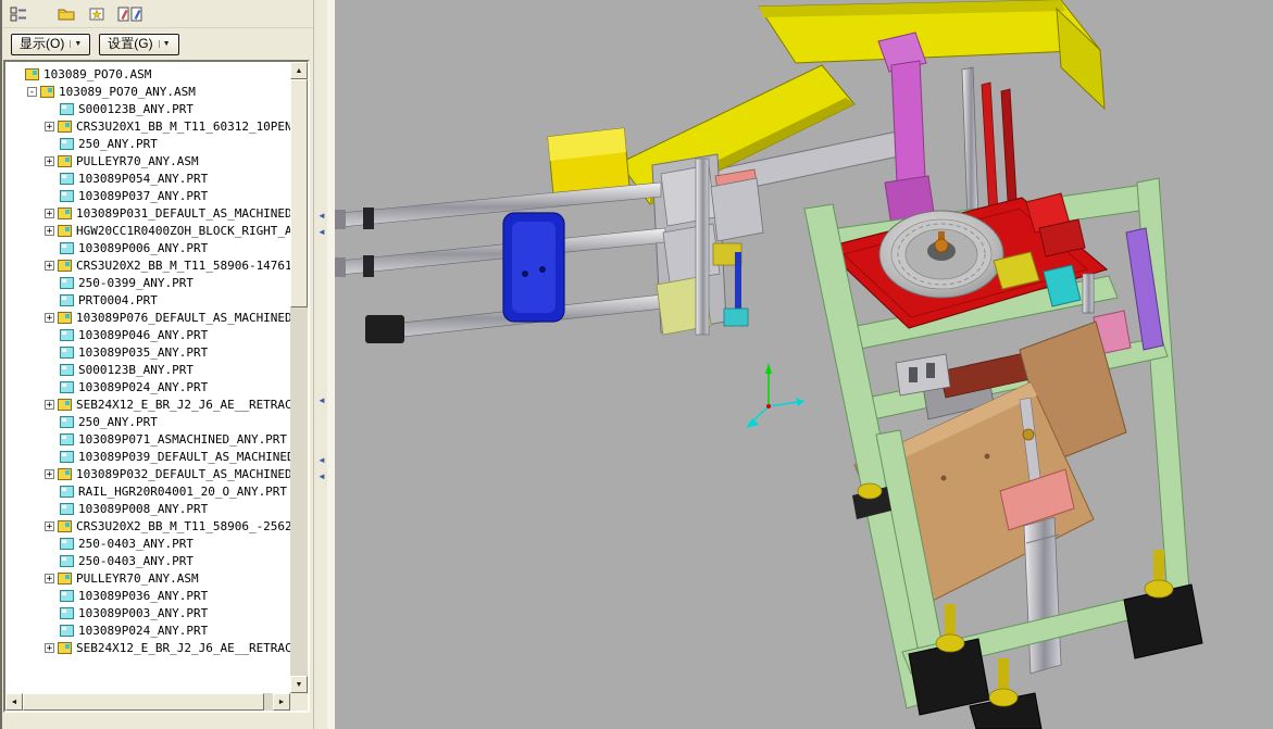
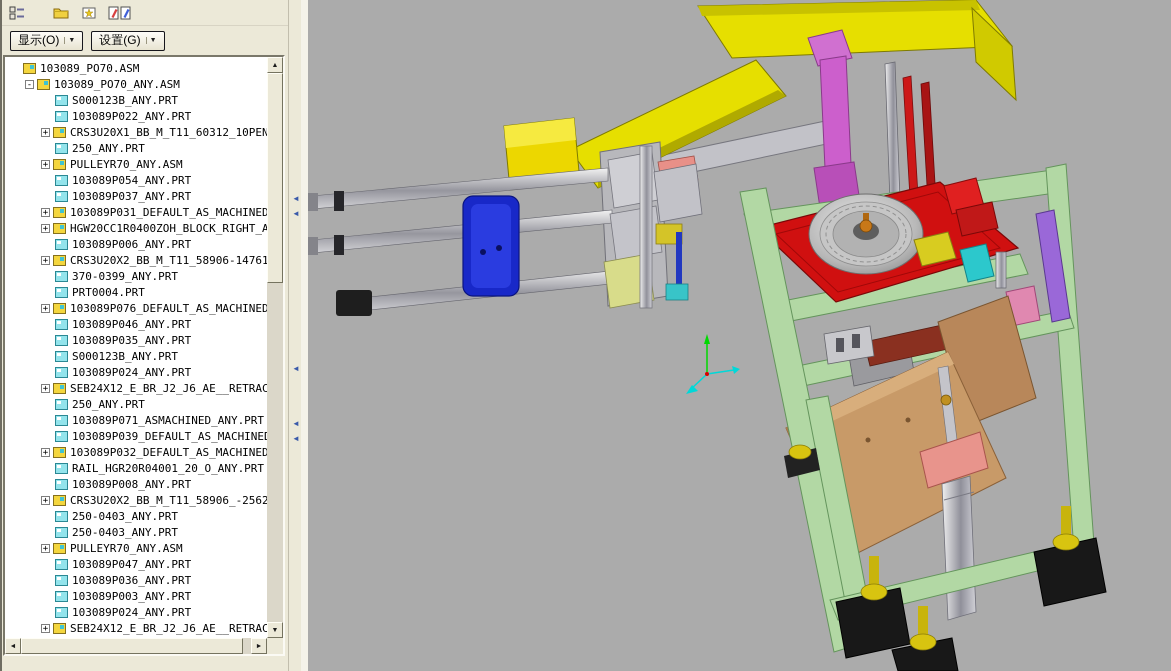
  显示(O)
  设置(G)
  103089_PO70.ASM
  -
  103089_PO70_ANY.ASM
  S000123B_ANY.PRT
+ 103089P022_ANY.PRT
  +
  CRS3U20X1_BB_M_T11_60312_10PEN
  250_ANY.PRT
  +
  PULLEYR70_ANY.ASM
  103089P054_ANY.PRT
  103089P037_ANY.PRT
  +
  103089P031_DEFAULT_AS_MACHINED
  +
  HGW20CC1R0400ZOH_BLOCK_RIGHT_A
  103089P006_ANY.PRT
  +
  CRS3U20X2_BB_M_T11_58906-14761
- 250-0399_ANY.PRT
+ 370-0399_ANY.PRT
  PRT0004.PRT
  +
  103089P076_DEFAULT_AS_MACHINED
  103089P046_ANY.PRT
  103089P035_ANY.PRT
  S000123B_ANY.PRT
  103089P024_ANY.PRT
  +
  SEB24X12_E_BR_J2_J6_AE__RETRAC
  250_ANY.PRT
  103089P071_ASMACHINED_ANY.PRT
  103089P039_DEFAULT_AS_MACHINE
  +
  103089P032_DEFAULT_AS_MACHINED
  RAIL_HGR20R04001_20_O_ANY.PRT
  103089P008_ANY.PRT
  +
  CRS3U20X2_BB_M_T11_58906_-2562
  250-0403_ANY.PRT
  250-0403_ANY.PRT
  +
  PULLEYR70_ANY.ASM
+ 103089P047_ANY.PRT
  103089P036_ANY.PRT
  103089P003_ANY.PRT
  103089P024_ANY.PRT
  +
  SEB24X12_E_BR_J2_J6_AE__RETRAC
  ◄
  ◄
  ◄
  ◄
  ◄
